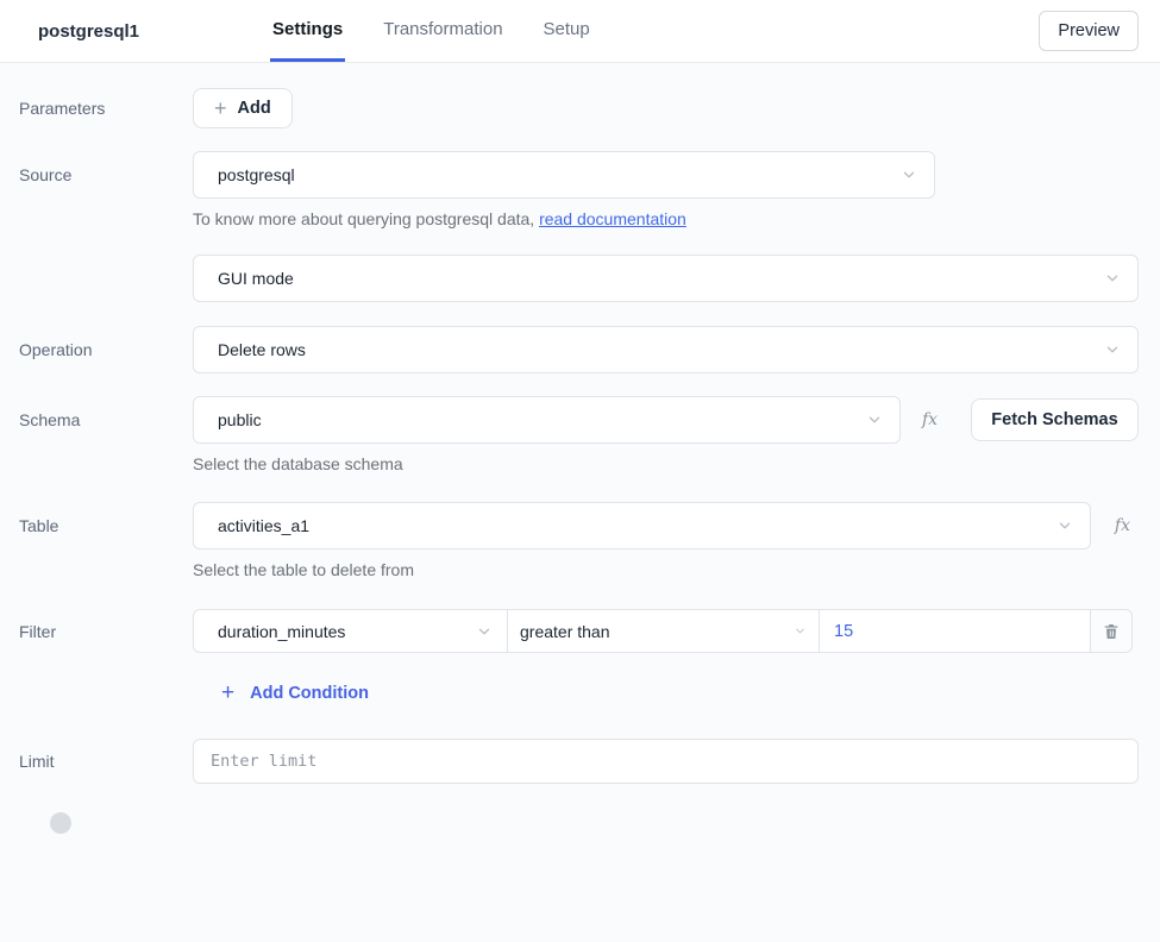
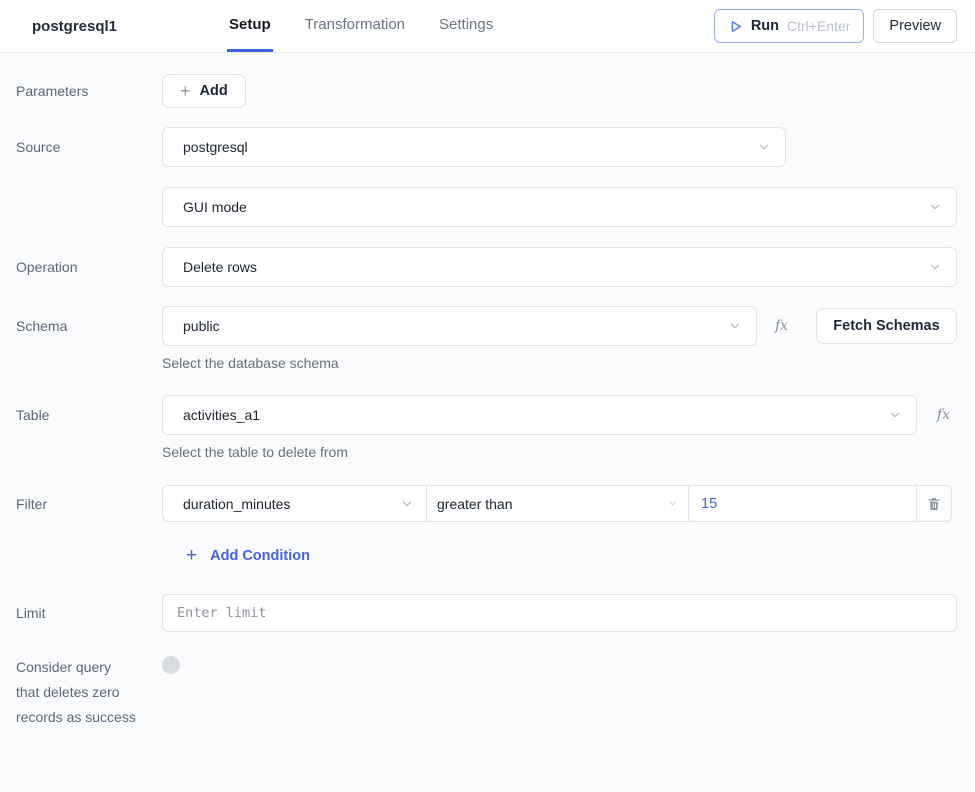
  postgresql1
- Settings
+ Setup
  Transformation
- Setup
+ Settings
+ Run
+ Ctrl+Enter
  Preview
  Parameters
  +
  Add
  Source
  postgresql
- To know more about querying postgresql data, read documentation
  GUI mode
  Operation
  Delete rows
  Schema
  public
  fx
  Fetch Schemas
  Select the database schema
  Table
  activities_a1
  fx
  Select the table to delete from
  Filter
  duration_minutes
  greater than
  15
  +
  Add Condition
  Limit
  Enter limit
+ Consider query that deletes zero records as success
